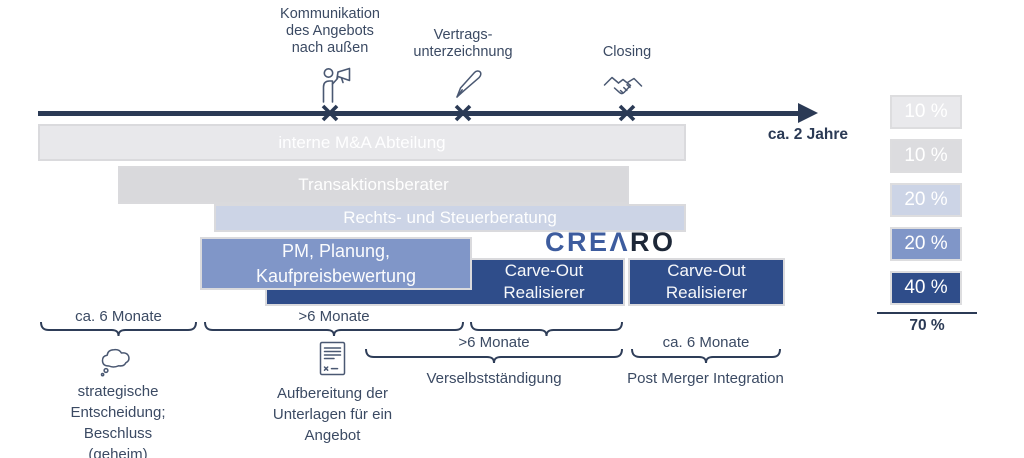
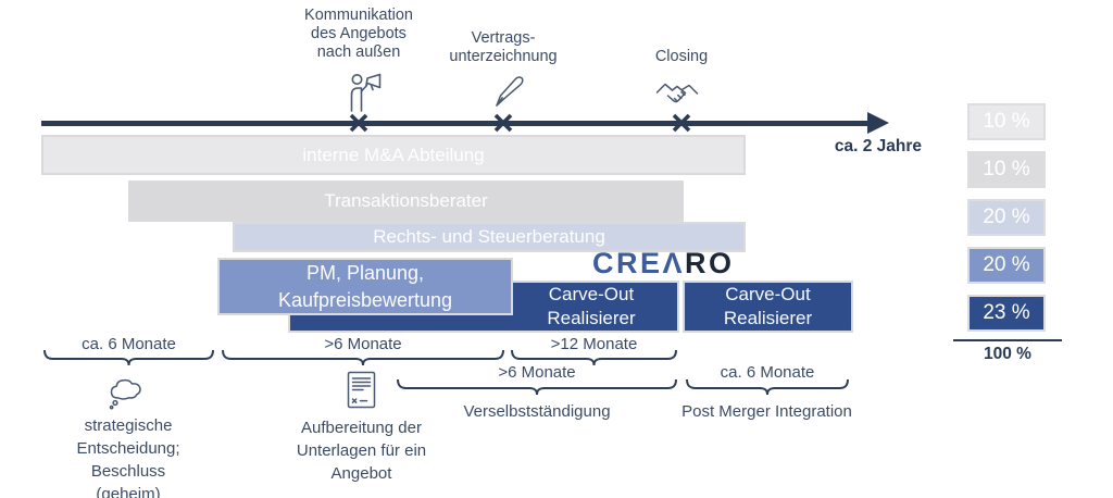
  Kommunikation
  des Angebots
  nach außen
  Vertrags-
  unterzeichnung
  Closing
  ca. 2 Jahre
  Transaktionsberater
  Rechts- und Steuerberatung
  Carve-Out
  Realisierer
  PM, Planung,
  Kaufpreisbewertung
  Carve-Out
  Realisierer
  CREΛRO
  10 %
  20 %
  20 %
- 40 %
+ 23 %
- 70 %
+ 100 %
  ca. 6 Monate
  >6 Monate
+ >12 Monate
  >6 Monate
  ca. 6 Monate
  strategische
  Entscheidung;
  Beschluss
  (geheim)
  Aufbereitung der
  Unterlagen für ein
  Angebot
  Verselbstständigung
  Post Merger Integration
